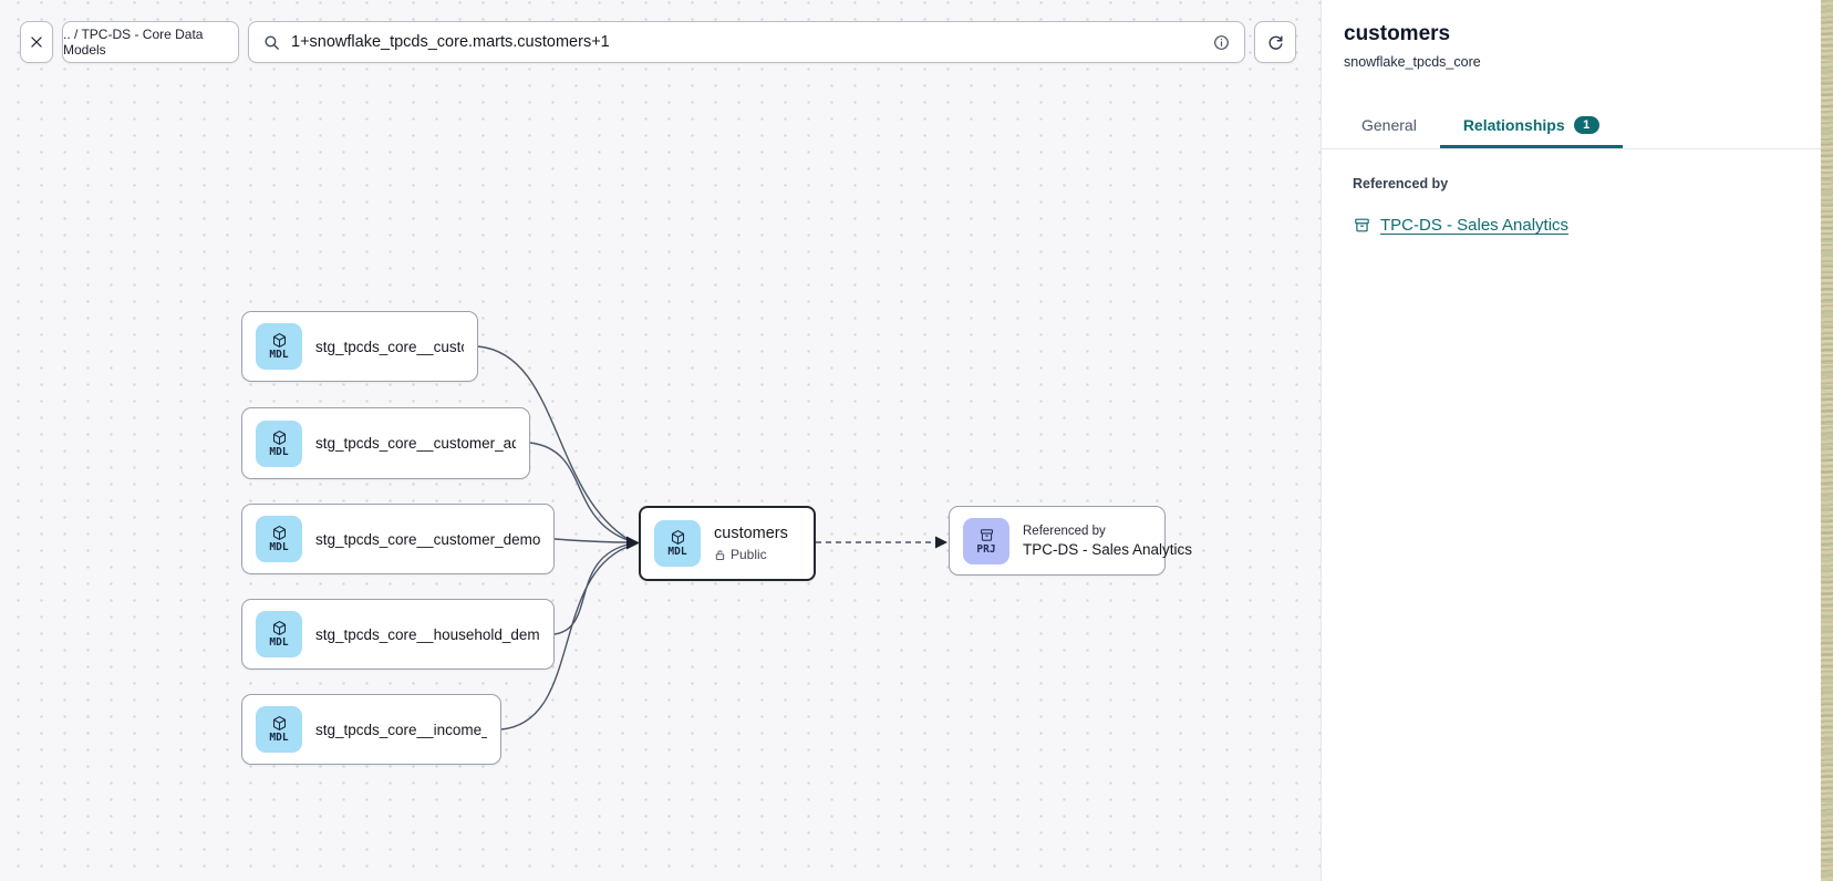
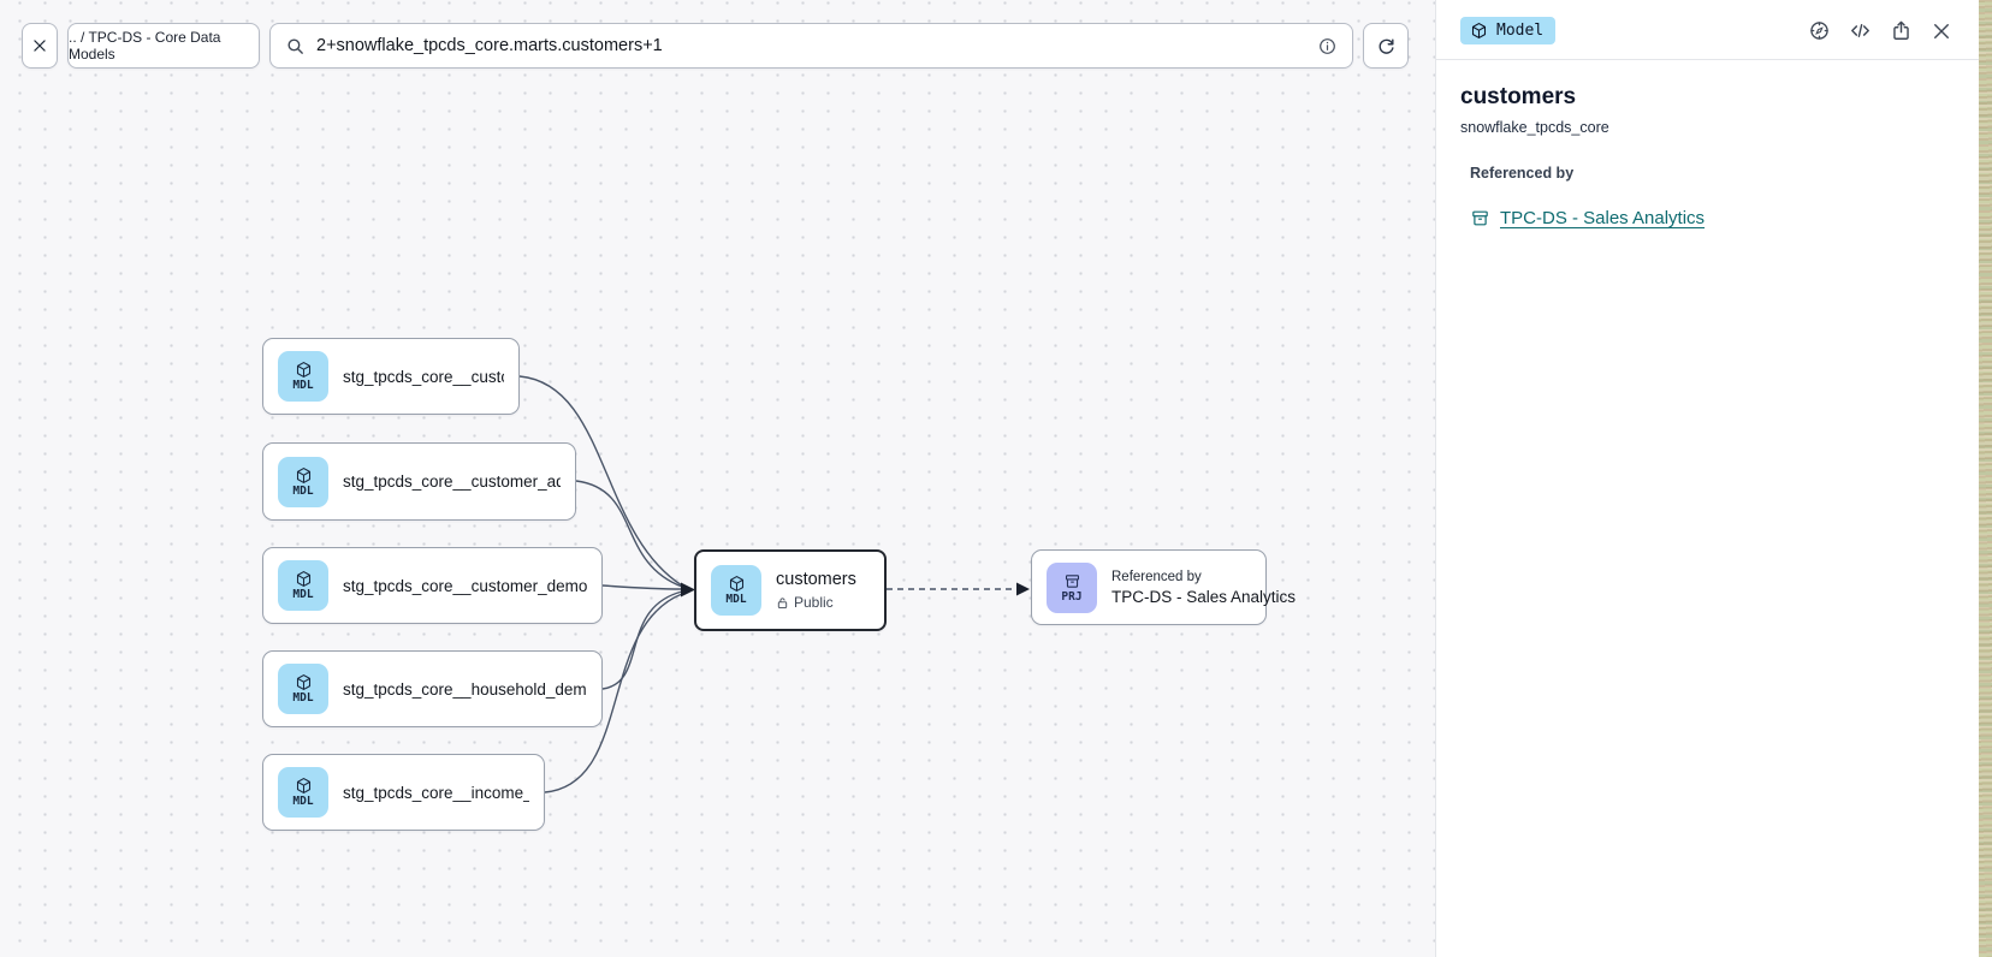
  MDL
  stg_tpcds_core__cust
  MDL
  stg_tpcds_core__customer_ad
  MDL
  stg_tpcds_core__customer_demo
  MDL
  stg_tpcds_core__household_dem
  MDL
  stg_tpcds_core__income_
  MDL
  customers
  Public
  PRJ
  Referenced by
  TPC-DS - Sales Analytics
  .. / TPC-DS - Core Data Models
- 1+snowflake_tpcds_core.marts.customers+1
+ 2+snowflake_tpcds_core.marts.customers+1
+ Model
  customers
  snowflake_tpcds_core
- General
- Relationships
- 1
  Referenced by
  TPC-DS - Sales Analytics
